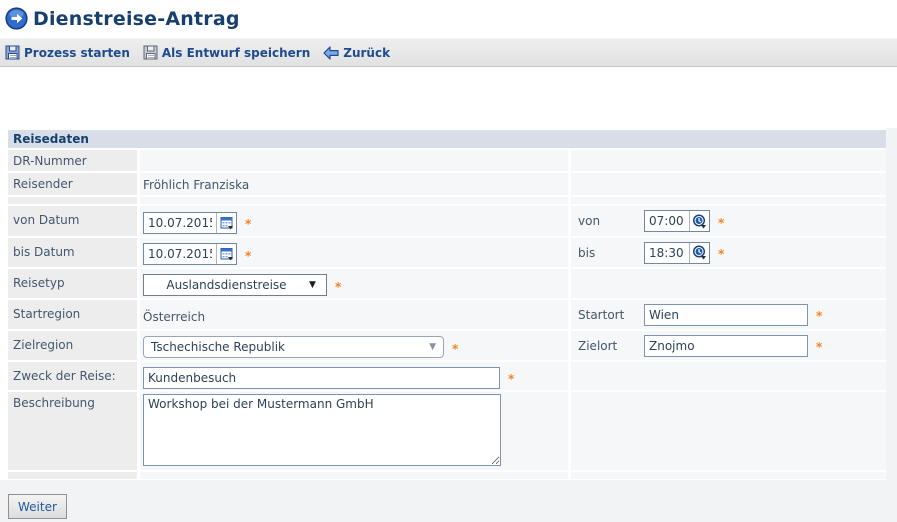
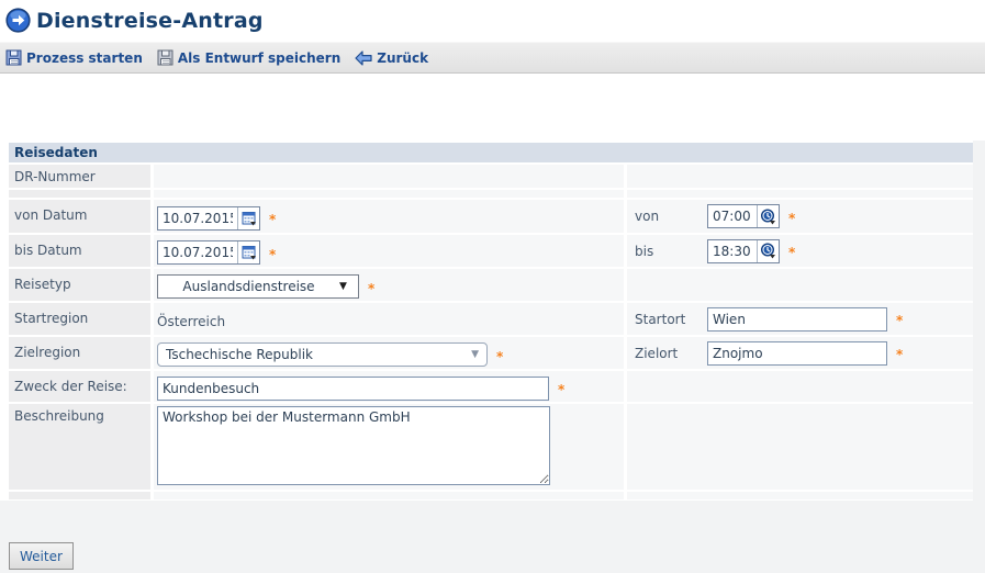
  Dienstreise-Antrag
  Prozess starten
  Als Entwurf speichern
  Zurück
  Reisedaten
  DR-Nummer
- Reisender
- Fröhlich Franziska
  von Datum
  10.07.201
  *
  von
  07:00
  *
  bis Datum
  10.07.201
  *
  bis
  18:30
  *
  Reisetyp
  Auslandsdienstreise
  ▼
  *
  Startregion
  Österreich
  Startort
  Wien
  *
  Zielregion
  Tschechische Republik
  ▼
  *
  Zielort
  Znojmo
  *
  Zweck der Reise:
  Kundenbesuch
  *
  Beschreibung
  Workshop bei der Mustermann GmbH
  Weiter
